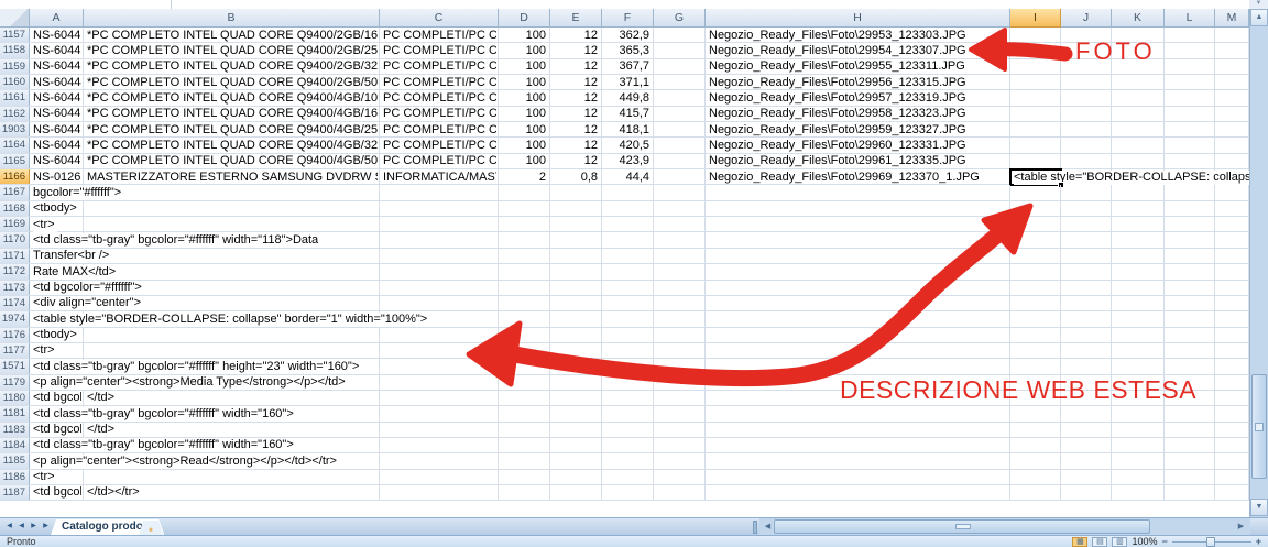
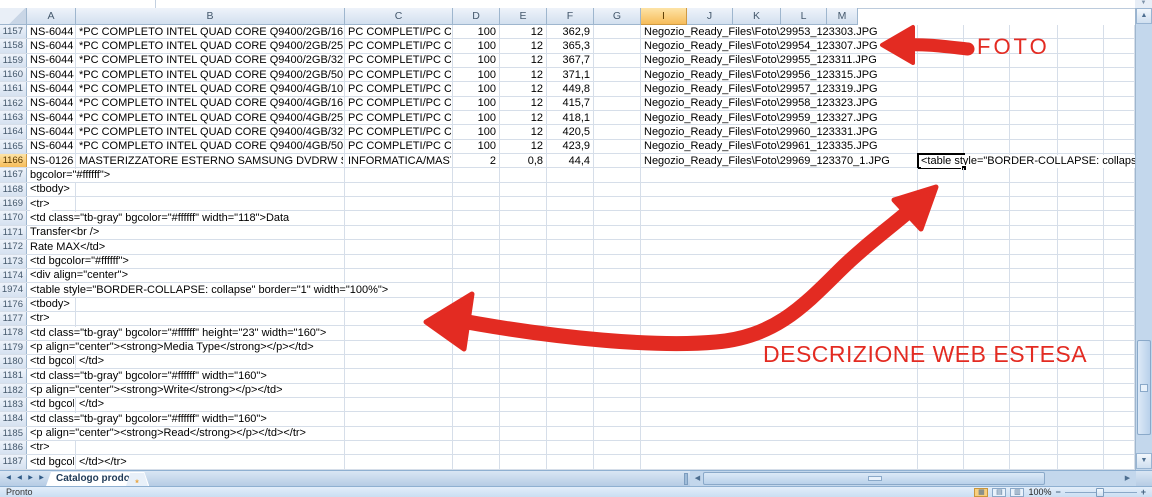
  A
  B
  C
  D
  E
  F
  G
- H
  I
  J
  K
  L
  M
  1157
  NS-6044
  *PC COMPLETO INTEL QUAD CORE Q9400/2GB/16
  PC COMPLETI/PC C
  100
  12
  362,9
  Negozio_Ready_Files\Foto\29953_123303.JPG
  1158
  NS-6044
  *PC COMPLETO INTEL QUAD CORE Q9400/2GB/25
  PC COMPLETI/PC C
  100
  12
  365,3
  Negozio_Ready_Files\Foto\29954_123307.JPG
  1159
  NS-6044
  *PC COMPLETO INTEL QUAD CORE Q9400/2GB/32
  PC COMPLETI/PC C
  100
  12
  367,7
  Negozio_Ready_Files\Foto\29955_123311.JPG
  1160
  NS-6044
  *PC COMPLETO INTEL QUAD CORE Q9400/2GB/50
  PC COMPLETI/PC C
  100
  12
  371,1
  Negozio_Ready_Files\Foto\29956_123315.JPG
  1161
  NS-6044
  *PC COMPLETO INTEL QUAD CORE Q9400/4GB/10
  PC COMPLETI/PC C
  100
  12
  449,8
  Negozio_Ready_Files\Foto\29957_123319.JPG
  1162
  NS-6044
  *PC COMPLETO INTEL QUAD CORE Q9400/4GB/16
  PC COMPLETI/PC C
  100
  12
  415,7
  Negozio_Ready_Files\Foto\29958_123323.JPG
- 1903
+ 1163
  NS-6044
  *PC COMPLETO INTEL QUAD CORE Q9400/4GB/25
  PC COMPLETI/PC C
  100
  12
  418,1
  Negozio_Ready_Files\Foto\29959_123327.JPG
  1164
  NS-6044
  *PC COMPLETO INTEL QUAD CORE Q9400/4GB/32
  PC COMPLETI/PC C
  100
  12
  420,5
  Negozio_Ready_Files\Foto\29960_123331.JPG
  1165
  NS-6044
  *PC COMPLETO INTEL QUAD CORE Q9400/4GB/50
  PC COMPLETI/PC C
  100
  12
  423,9
  Negozio_Ready_Files\Foto\29961_123335.JPG
  1166
  NS-0126
  MASTERIZZATORE ESTERNO SAMSUNG DVDRW
  INFORMATICA/MAS
  2
  0,8
  44,4
  Negozio_Ready_Files\Foto\29969_123370_1.JPG
  <table style="BORDER-COLLAPSE: collaps
  1167
  bgcolor="#ffffff">
  1168
  <tbody>
  1169
  <tr>
  1170
  <td class="tb-gray" bgcolor="#ffffff" width="118">Data
  1171
  Transfer<br />
  1172
  Rate MAX</td>
  1173
  <td bgcolor="#ffffff">
  1174
  <div align="center">
  1974
  <table style="BORDER-COLLAPSE: collapse" border="1" width="100%">
  1176
  <tbody>
  1177
  <tr>
- 1571
+ 1178
  <td class="tb-gray" bgcolor="#ffffff" height="23" width="160">
  1179
  <p align="center"><strong>Media Type</strong></p></td>
  1180
  <td bgcol
  </td>
  1181
  <td class="tb-gray" bgcolor="#ffffff" width="160">
+ 1182
+ <p align="center"><strong>Write</strong></p></td>
  1183
  <td bgcol
  </td>
  1184
  <td class="tb-gray" bgcolor="#ffffff" width="160">
  1185
  <p align="center"><strong>Read</strong></p></td></tr>
  1186
  <tr>
  1187
  <td bgcol
  </td></tr>
  Catalogo prodo
  *
  Pronto
  100%
  −
  +
  FOTO
  DESCRIZIONE WEB ESTESA
